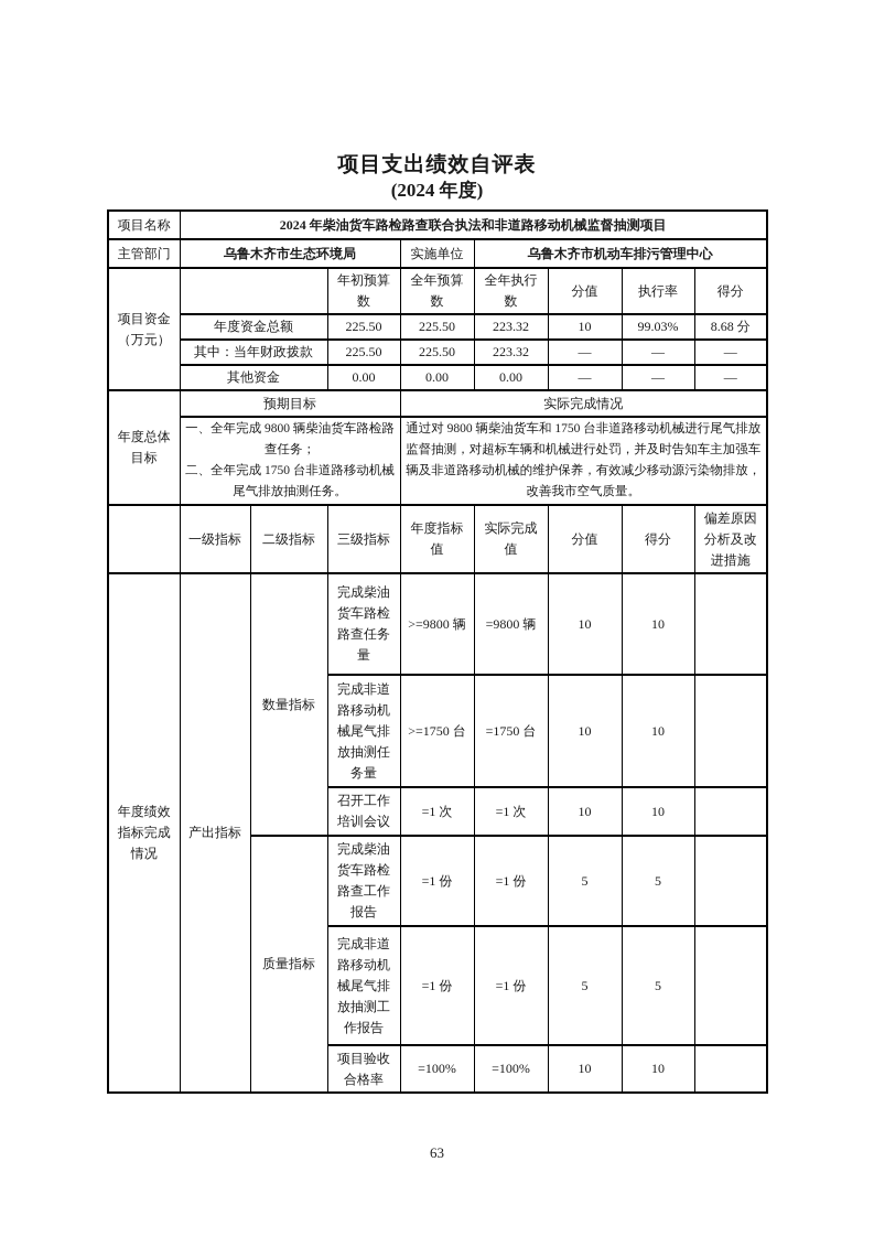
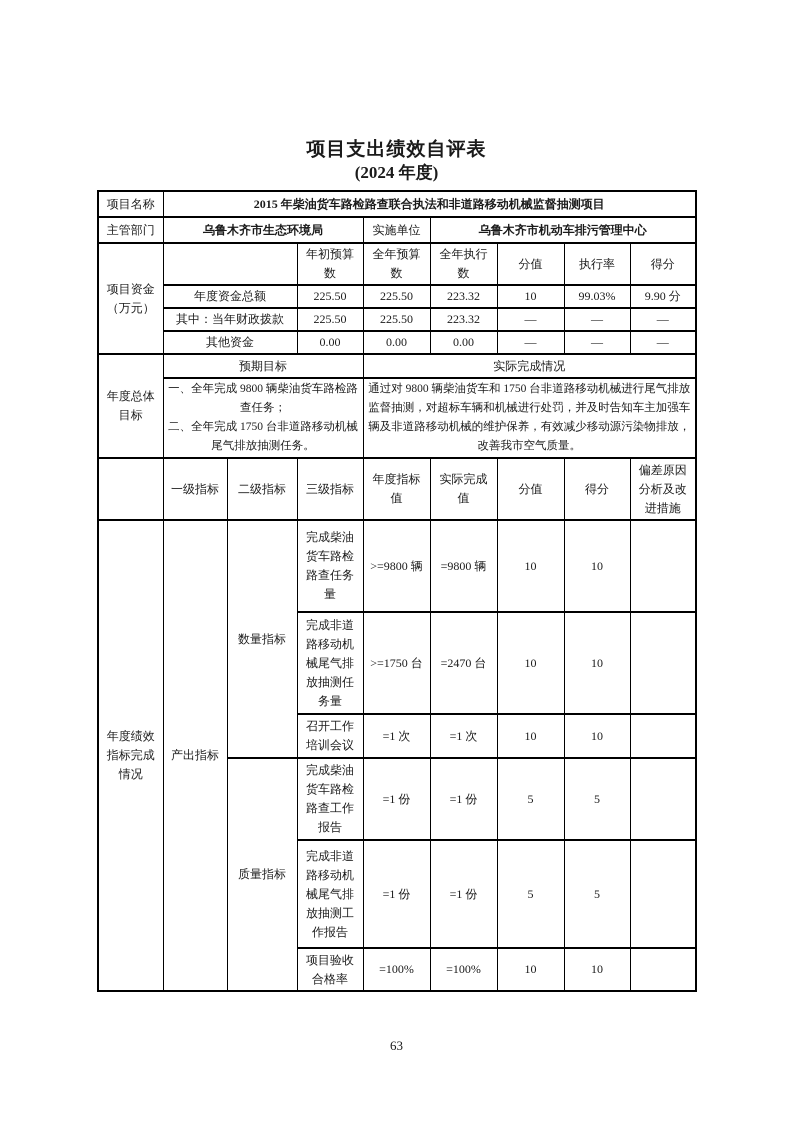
  项目支出绩效自评表
  (2024 年度)
- 项目名称	2024 年柴油货车路检路查联合执法和非道路移动机械监督抽测项目
+ 项目名称	2015 年柴油货车路检路查联合执法和非道路移动机械监督抽测项目
  主管部门	乌鲁木齐市生态环境局	实施单位	乌鲁木齐市机动车排污管理中心
  项目资金 （万元）		年初预算数	全年预算数	全年执行数	分值	执行率	得分
- 年度资金总额	225.50	225.50	223.32	10	99.03%	8.68 分
+ 年度资金总额	225.50	225.50	223.32	10	99.03%	9.90 分
  其中：当年财政拨款	225.50	225.50	223.32	—	—	—
  其他资金	0.00	0.00	0.00	—	—	—
  年度总体目标	预期目标	实际完成情况
  一、全年完成 9800 辆柴油货车路检路查任务； 二、全年完成 1750 台非道路移动机械尾气排放抽测任务。	通过对 9800 辆柴油货车和 1750 台非道路移动机械进行尾气排放监督抽测，对超标车辆和机械进行处罚，并及时告知车主加强车辆及非道路移动机械的维护保养，有效减少移动源污染物排放，改善我市空气质量。
  	一级指标	二级指标	三级指标	年度指标值	实际完成值	分值	得分	偏差原因分析及改进措施
  年度绩效指标完成情况	产出指标	数量指标	完成柴油货车路检路查任务量	>=9800 辆	=9800 辆	10	10
- 完成非道路移动机械尾气排放抽测任务量	>=1750 台	=1750 台	10	10
+ 完成非道路移动机械尾气排放抽测任务量	>=1750 台	=2470 台	10	10
  召开工作培训会议	=1 次	=1 次	10	10
  质量指标	完成柴油货车路检路查工作报告	=1 份	=1 份	5	5
  完成非道路移动机械尾气排放抽测工作报告	=1 份	=1 份	5	5
  项目验收合格率	=100%	=100%	10	10
  63
